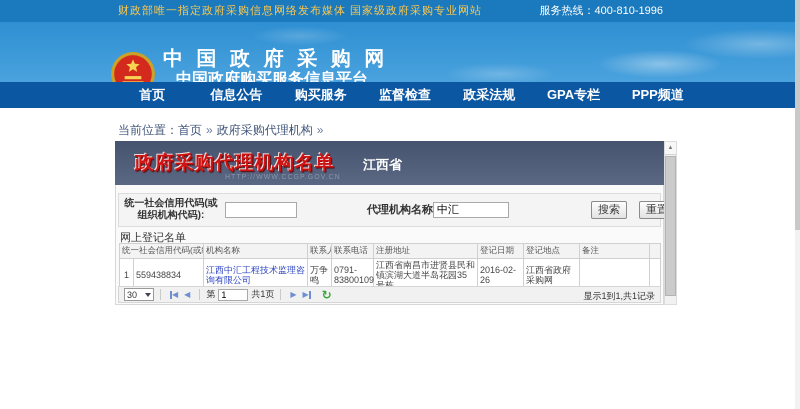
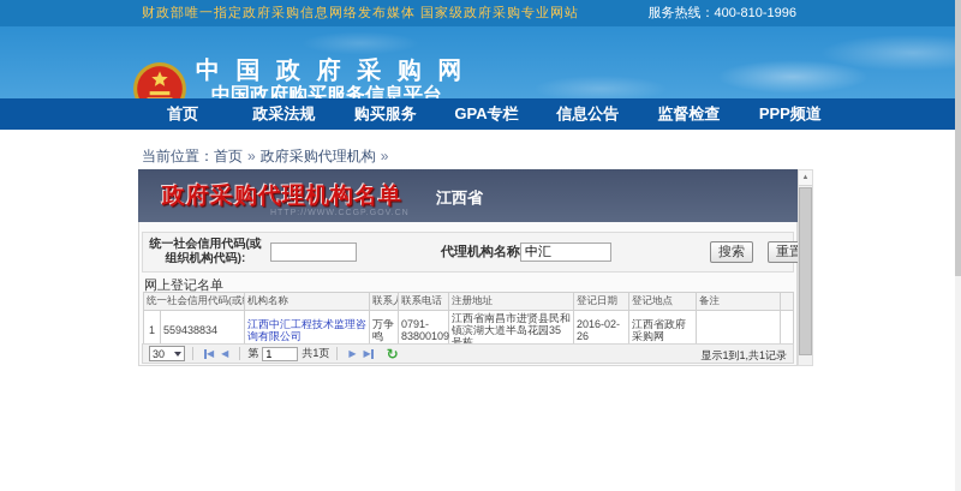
  财政部唯一指定政府采购信息网络发布媒体 国家级政府采购专业网站
  服务热线：400-810-1996
  中 国 政 府 采 购 网
  中国政府购买服务信息平台
  首页
- 信息公告
+ 政采法规
  购买服务
- 监督检查
+ GPA专栏
- 政采法规
+ 信息公告
- GPA专栏
+ 监督检查
  PPP频道
  当前位置：首页 » 政府采购代理机构 »
  政府采购代理机构名单
  江西省
  统一社会信用代码(或组织机构代码):
  代理机构名称
  中汇
  搜索
  重置
  网上登记名单
  统一社会信用代码(或	机构名称	联系	联系电话	注册地址	登记日期	登记地点	备注
  1	559438834	江西中汇工程技术监理咨询有限公司	万争鸣	0791-83800109	江西省南昌市进贤县民和镇滨湖大道半岛花园35号栋	2016-02-26	江西省政府采购网
  30
  ◀
  ◀
  第
  1
  共1页
  ▶
  ▶
  ↻
  显示1到1,共1记录
